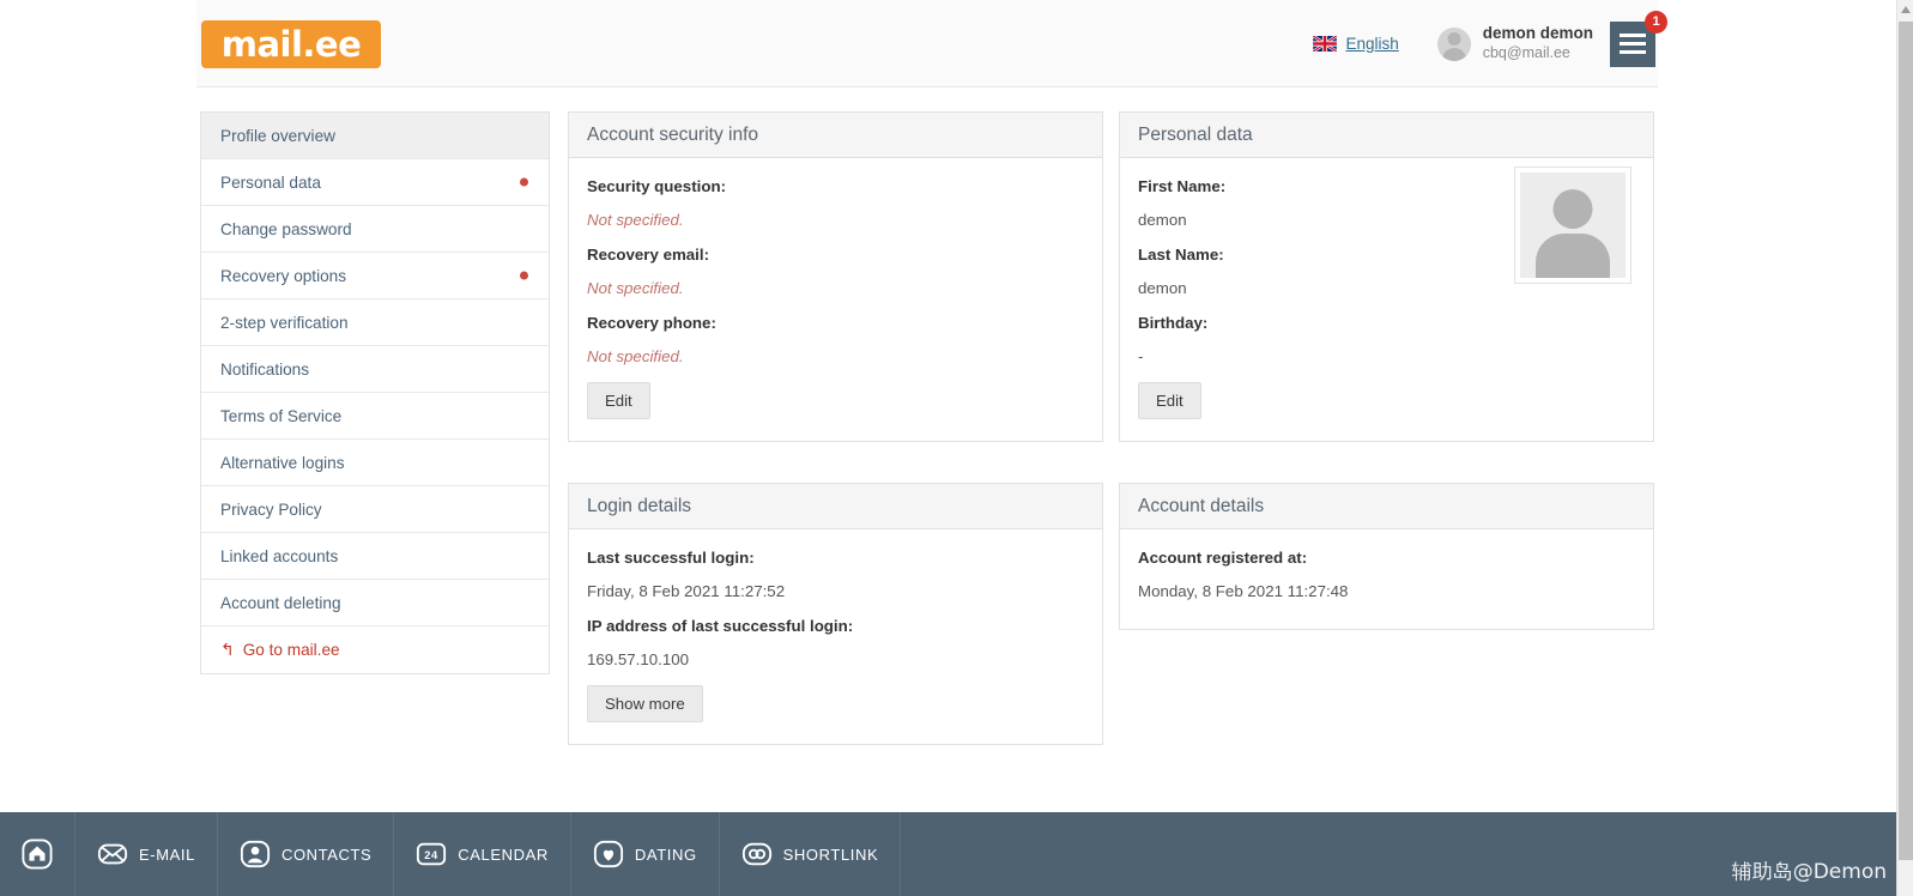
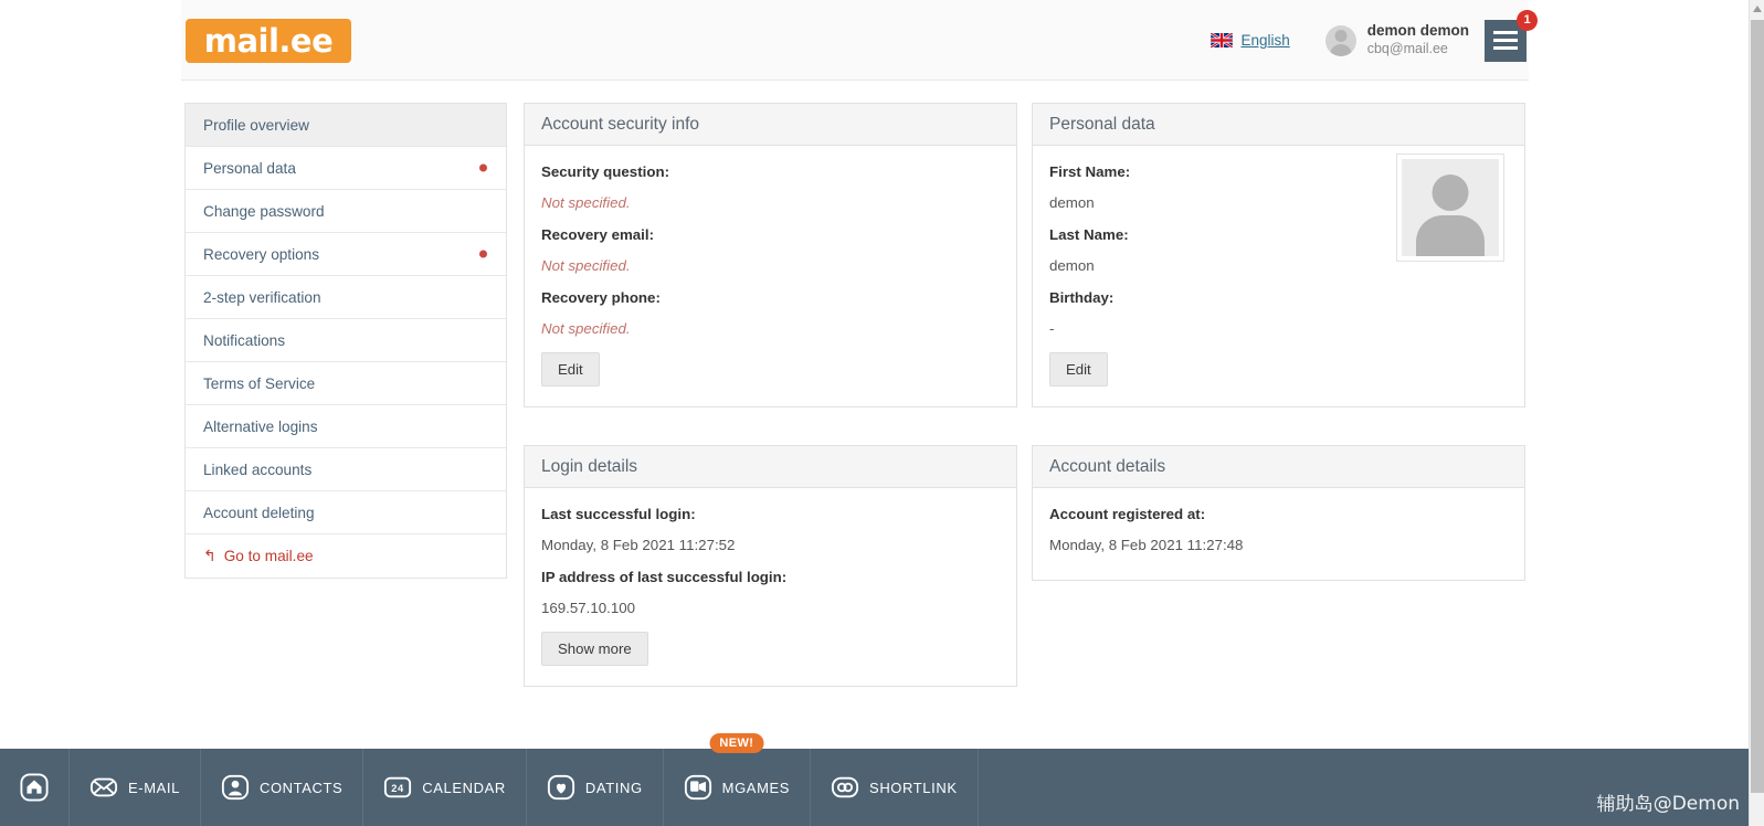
  mail.ee
  English
  demon demon
  cbq@mail.ee
  1
  Profile overview
  Personal data
  Change password
  Recovery options
  2-step verification
  Notifications
  Terms of Service
  Alternative logins
- Privacy Policy
  Linked accounts
  Account deleting
  ↰
  Go to mail.ee
  Account security info
  Security question:
  Not specified.
  Recovery email:
  Not specified.
  Recovery phone:
  Not specified.
  Edit
  Personal data
  First Name:
  demon
  Last Name:
  demon
  Birthday:
  -
  Edit
  Login details
  Last successful login:
- Friday, 8 Feb 2021 11:27:52
+ Monday, 8 Feb 2021 11:27:52
  IP address of last successful login:
  169.57.10.100
  Show more
  Account details
  Account registered at:
  Monday, 8 Feb 2021 11:27:48
  E-MAIL
  CONTACTS
  24
  CALENDAR
  DATING
+ MGAMES
+ NEW!
  SHORTLINK
  辅助岛@Demon
